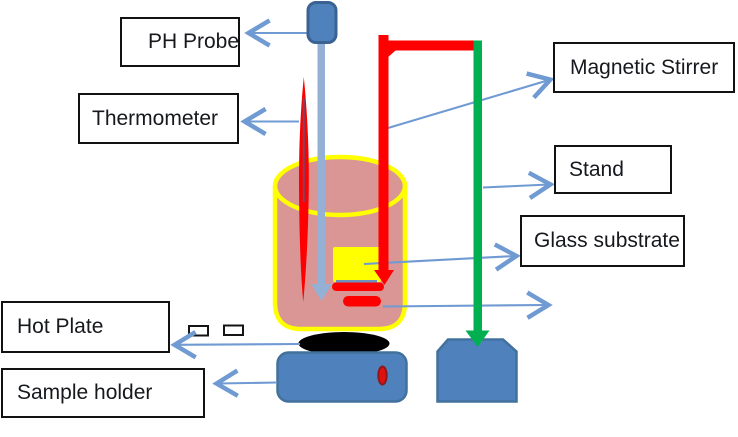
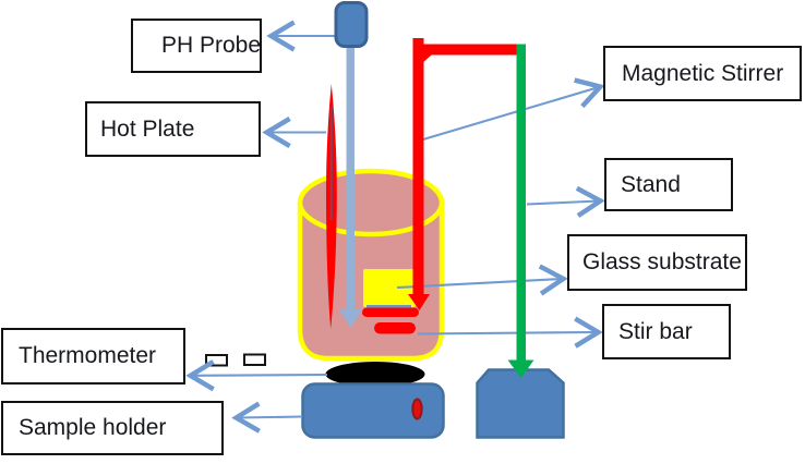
  PH Probe
- Thermometer
+ Hot Plate
  Magnetic Stirrer
  Stand
  Glass substrate
+ Stir bar
- Hot Plate
+ Thermometer
  Sample holder
